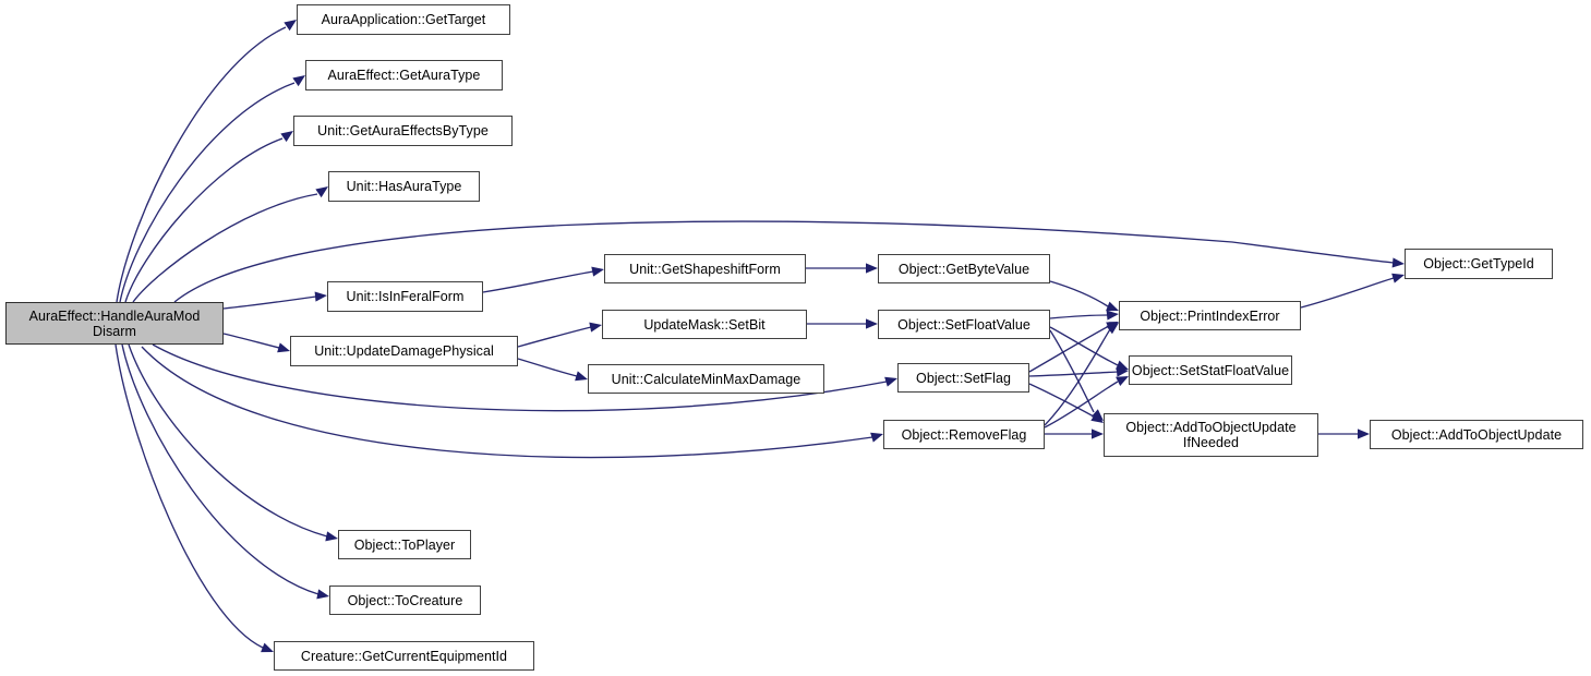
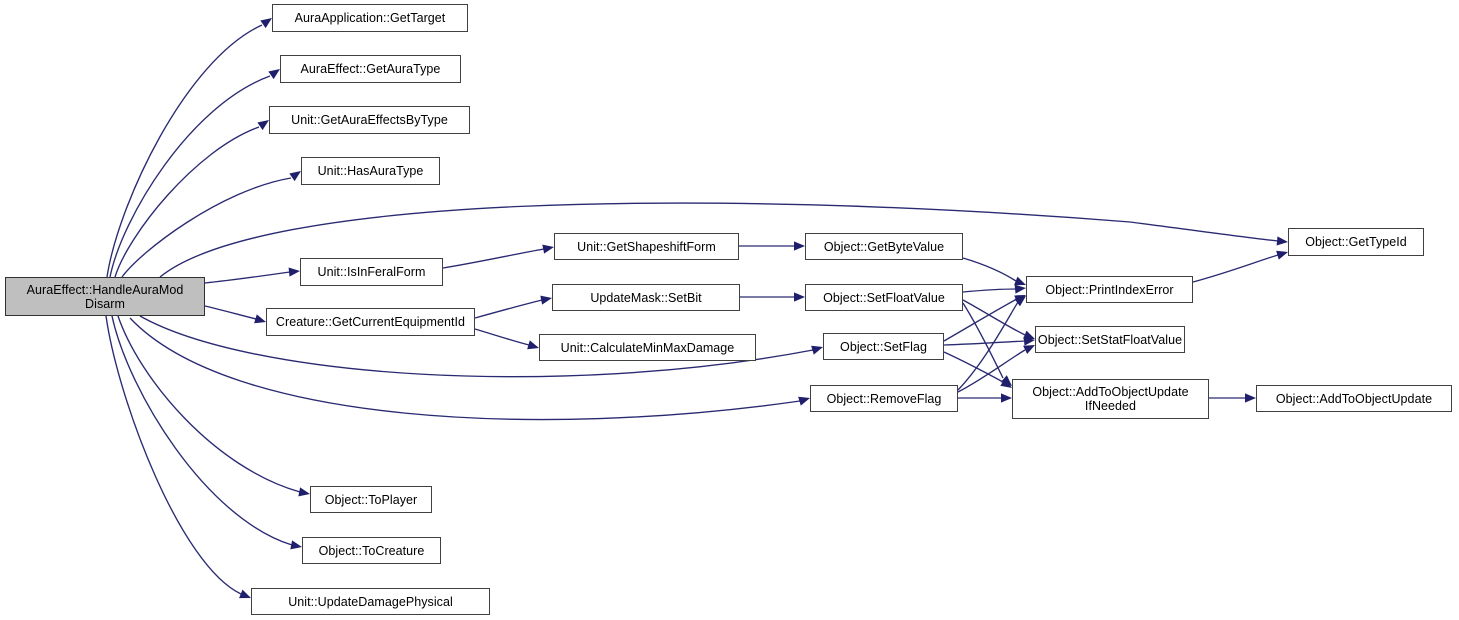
  AuraEffect::HandleAuraMod
  Disarm
  AuraApplication::GetTarget
  AuraEffect::GetAuraType
  Unit::GetAuraEffectsByType
  Unit::HasAuraType
  Unit::IsInFeralForm
- Unit::UpdateDamagePhysical
+ Creature::GetCurrentEquipmentId
  Object::ToPlayer
  Object::ToCreature
- Creature::GetCurrentEquipmentId
+ Unit::UpdateDamagePhysical
  Unit::GetShapeshiftForm
  UpdateMask::SetBit
  Unit::CalculateMinMaxDamage
  Object::GetByteValue
  Object::SetFloatValue
  Object::SetFlag
  Object::RemoveFlag
  Object::PrintIndexError
  Object::SetStatFloatValue
  Object::AddToObjectUpdate
  IfNeeded
  Object::GetTypeId
  Object::AddToObjectUpdate
